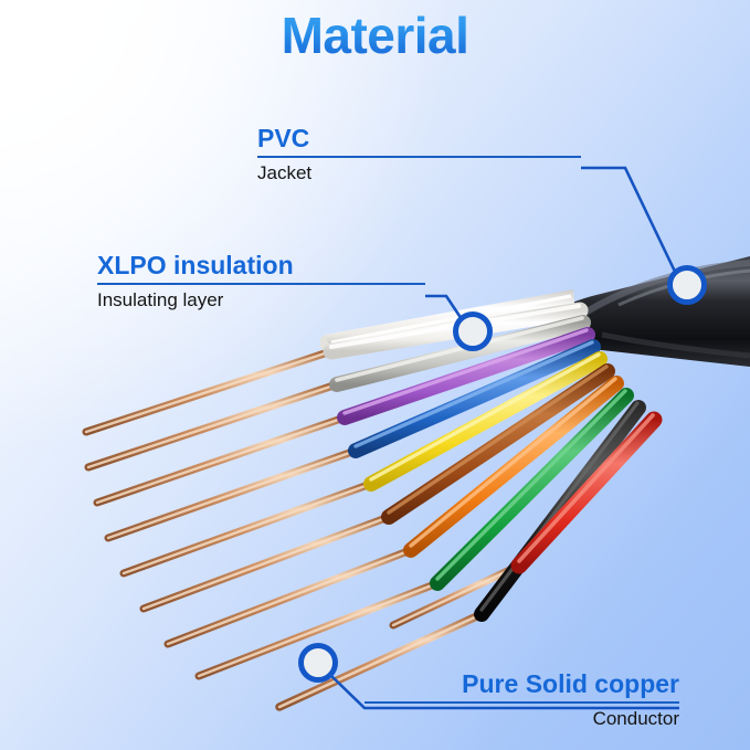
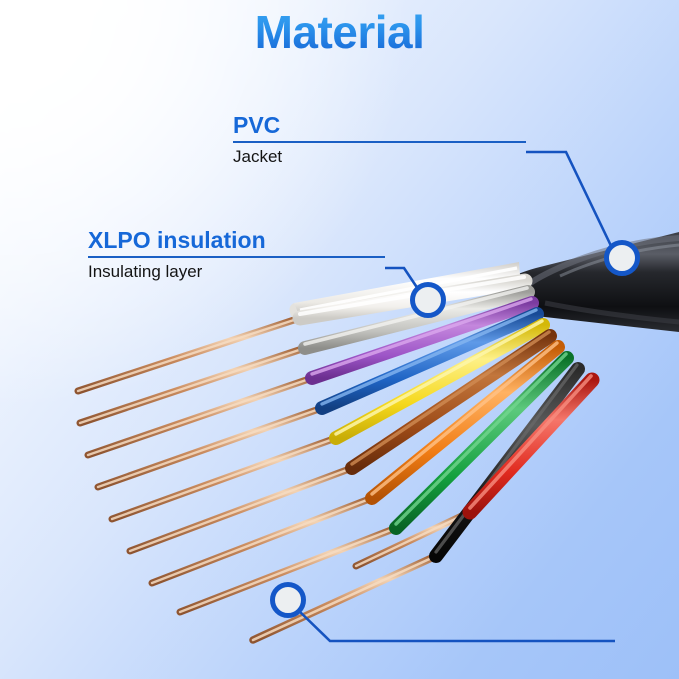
  Material
  PVC
  Jacket
  XLPO insulation
  Insulating layer
- Pure Solid copper
- Conductor
